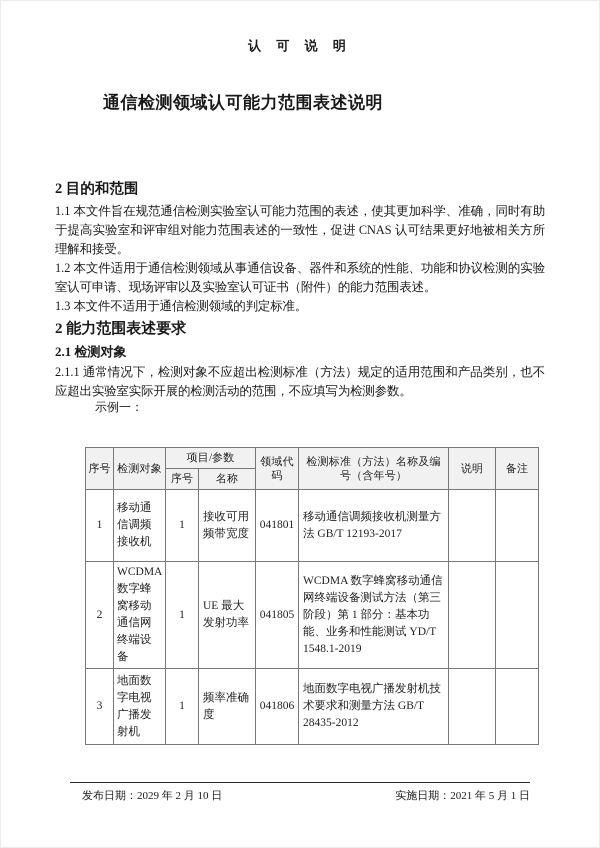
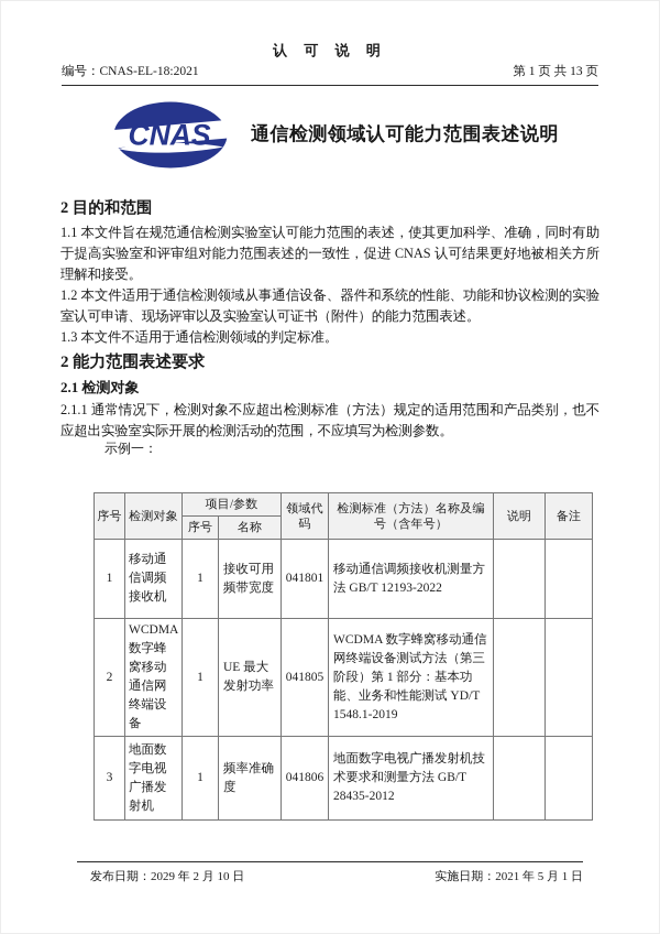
  认 可 说 明
+ 编号：CNAS-EL-18:2021
+ 第 1 页 共 13 页
+ CNAS
  通信检测领域认可能力范围表述说明
  2 目的和范围
  1.1 本文件旨在规范通信检测实验室认可能力范围的表述，使其更加科学、准确，同时有助于提高实验室和评审组对能力范围表述的一致性，促进 CNAS 认可结果更好地被相关方所理解和接受。
  1.2 本文件适用于通信检测领域从事通信设备、器件和系统的性能、功能和协议检测的实验室认可申请、现场评审以及实验室认可证书（附件）的能力范围表述。
  1.3 本文件不适用于通信检测领域的判定标准。
  2 能力范围表述要求
  2.1 检测对象
  2.1.1 通常情况下，检测对象不应超出检测标准（方法）规定的适用范围和产品类别，也不应超出实验室实际开展的检测活动的范围，不应填写为检测参数。
  示例一：
  序号	检测对象	项目/参数	领域代码	检测标准（方法）名称及编号（含年号）	说明	备注
  序号	名称
- 1	移动通信调频接收机	1	接收可用频带宽度	041801	移动通信调频接收机测量方法 GB/T 12193-2017
+ 1	移动通信调频接收机	1	接收可用频带宽度	041801	移动通信调频接收机测量方法 GB/T 12193-2022
  2	WCDMA 数字蜂窝移动通信网终端设备	1	UE 最大发射功率	041805	WCDMA 数字蜂窝移动通信网终端设备测试方法（第三阶段）第 1 部分：基本功能、业务和性能测试 YD/T 1548.1-2019
  3	地面数字电视广播发射机	1	频率准确度	041806	地面数字电视广播发射机技术要求和测量方法 GB/T 28435-2012
  发布日期：2029 年 2 月 10 日
  实施日期：2021 年 5 月 1 日
